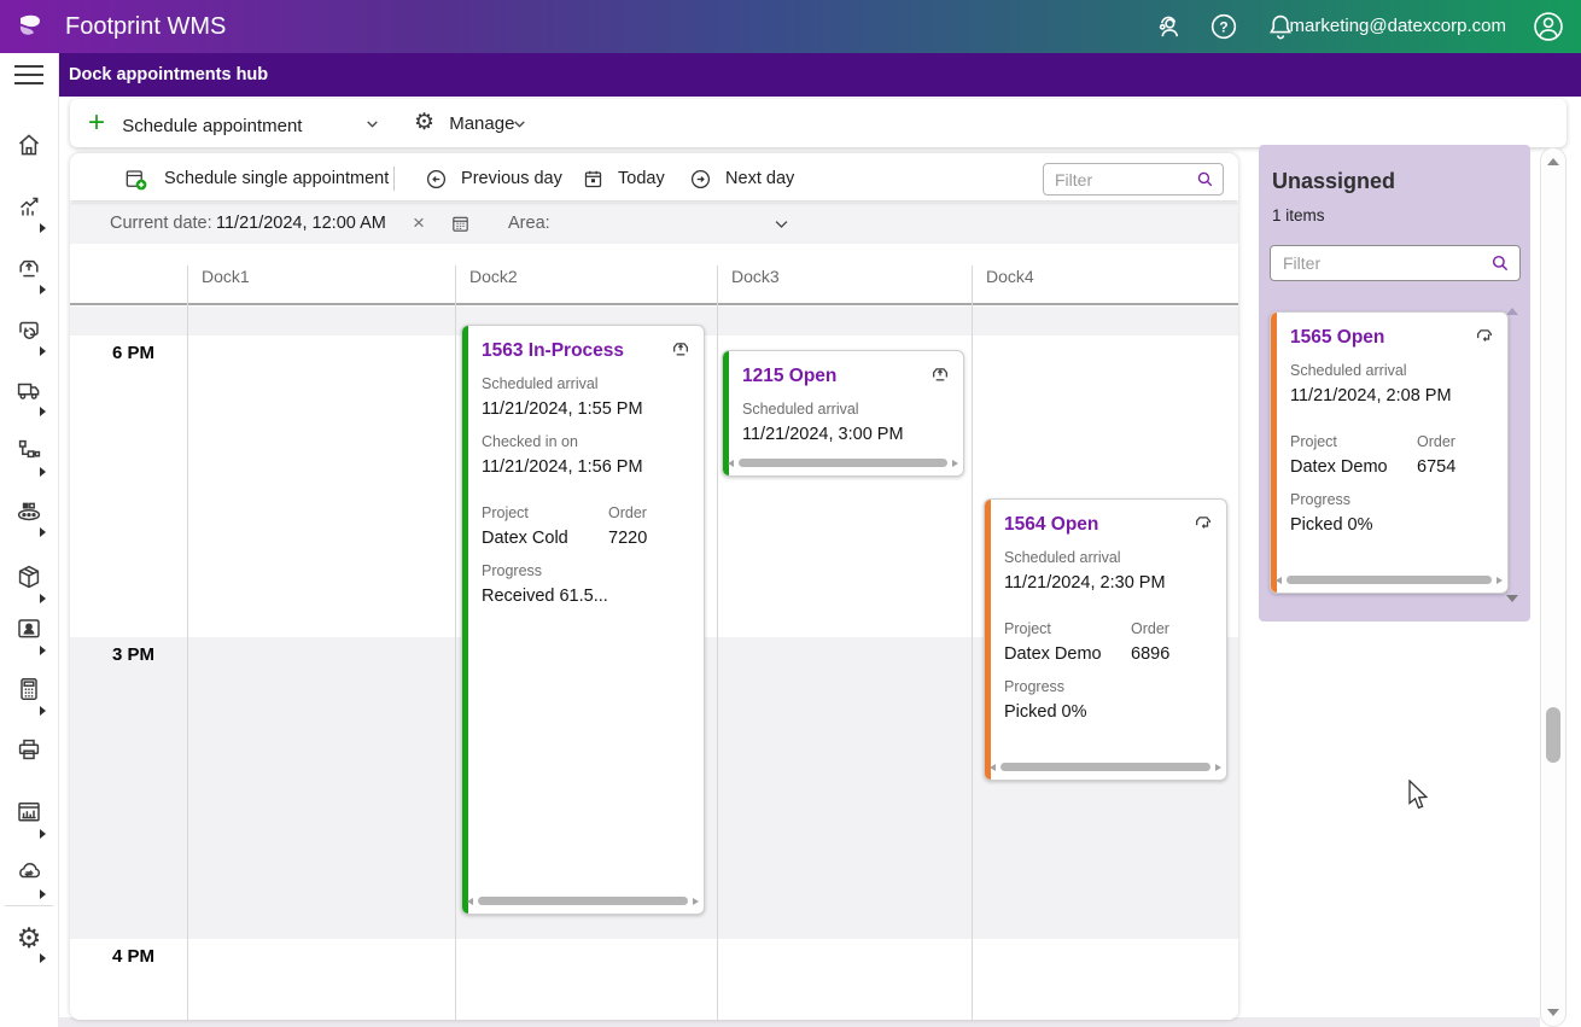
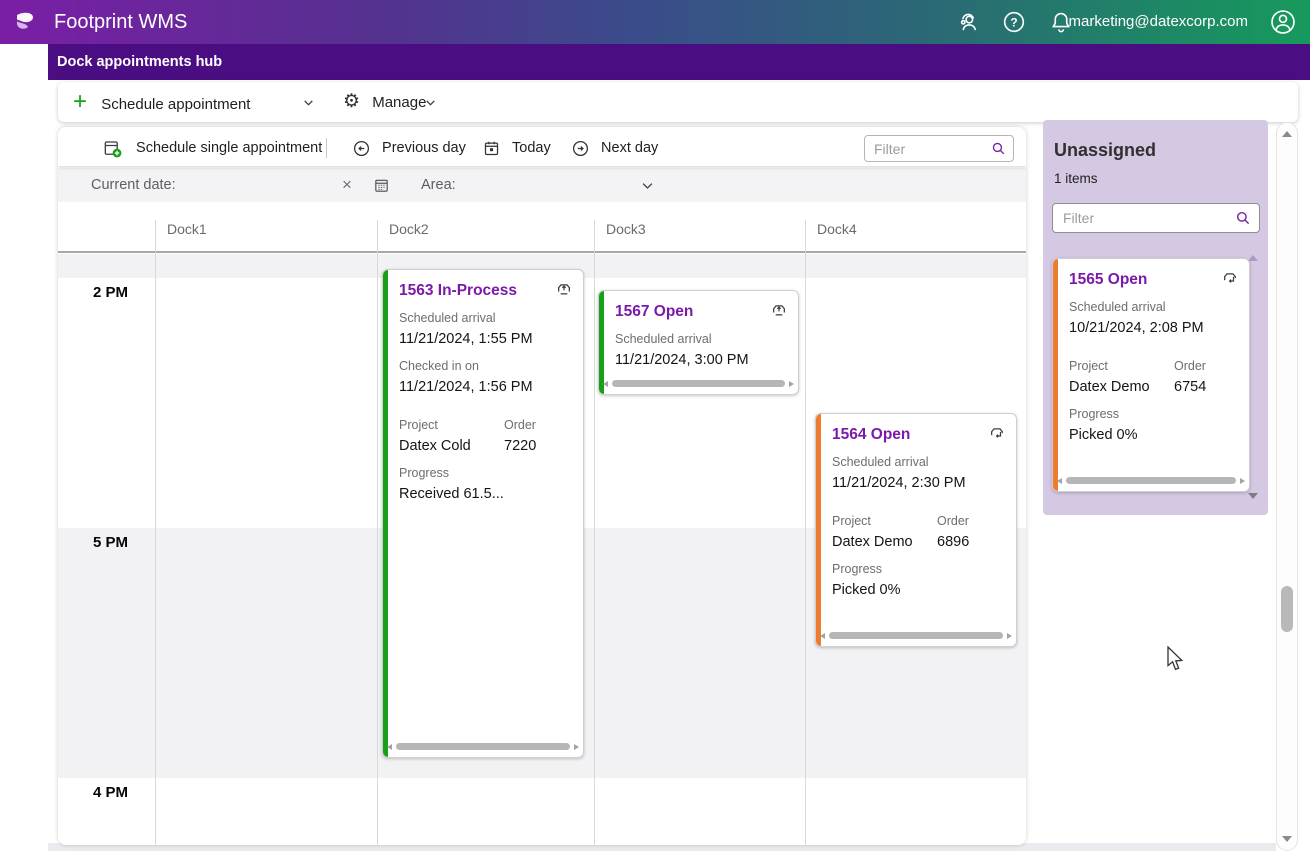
  Footprint WMS
  ?
  marketing@datexcorp.com
  Dock appointments hub
- ⚙
  + Schedule appointment
  ⚙ Manage
  Schedule single appointment
  Previous day
  Today
  Next day
  Filter
  Current date:
- 11/21/2024, 12:00 AM
  ×
  Area:
  Dock1
  Dock2
  Dock3
  Dock4
- 6 PM
+ 2 PM
- 3 PM
+ 5 PM
  4 PM
  1563 In-Process
  Scheduled arrival
  11/21/2024, 1:55 PM
  Checked in on
  11/21/2024, 1:56 PM
  Project
  Datex Cold
  Order
  7220
  Progress
  Received 61.5...
- 1215 Open
+ 1567 Open
  Scheduled arrival
  11/21/2024, 3:00 PM
  1564 Open
  Scheduled arrival
  11/21/2024, 2:30 PM
  Project
  Datex Demo
  Order
  6896
  Progress
  Picked 0%
  Unassigned
  1 items
  Filter
  1565 Open
  Scheduled arrival
- 11/21/2024, 2:08 PM
+ 10/21/2024, 2:08 PM
  Project
  Datex Demo
  Order
  6754
  Progress
  Picked 0%
